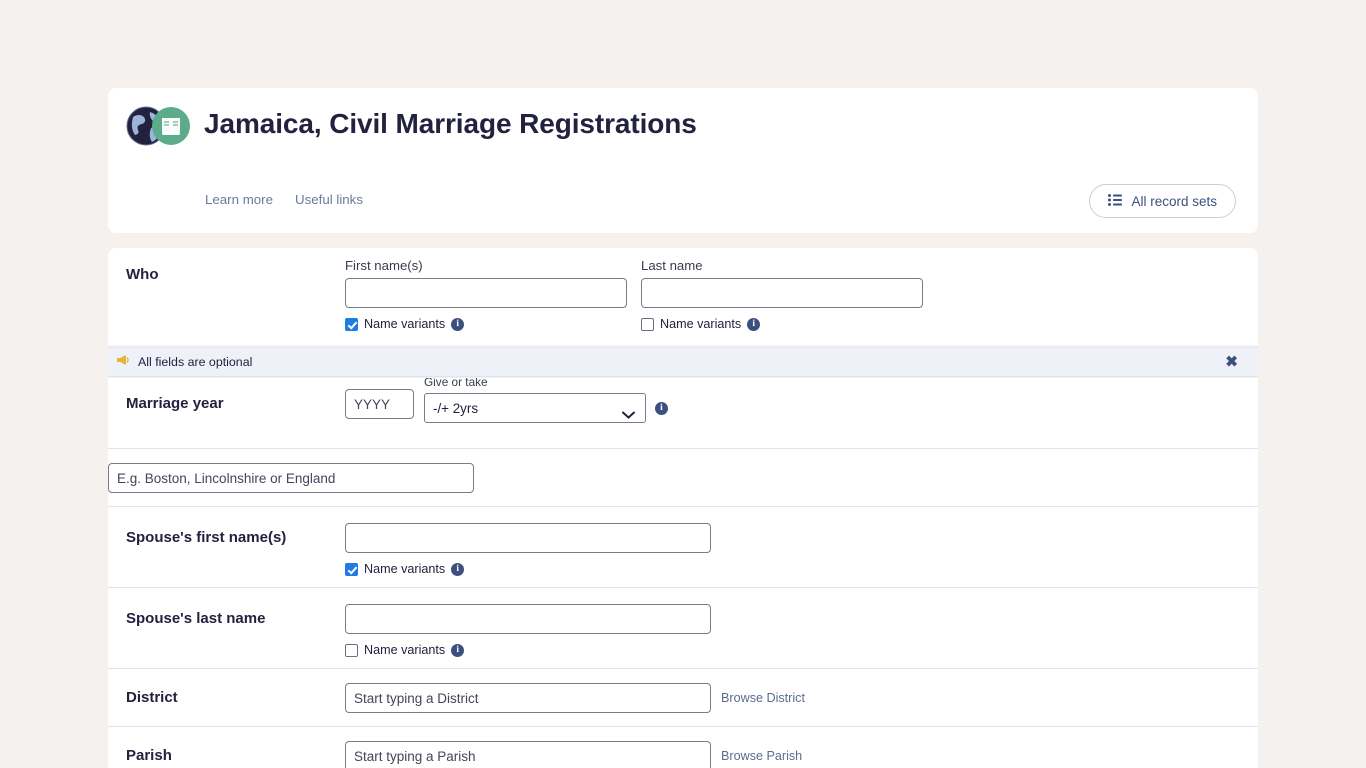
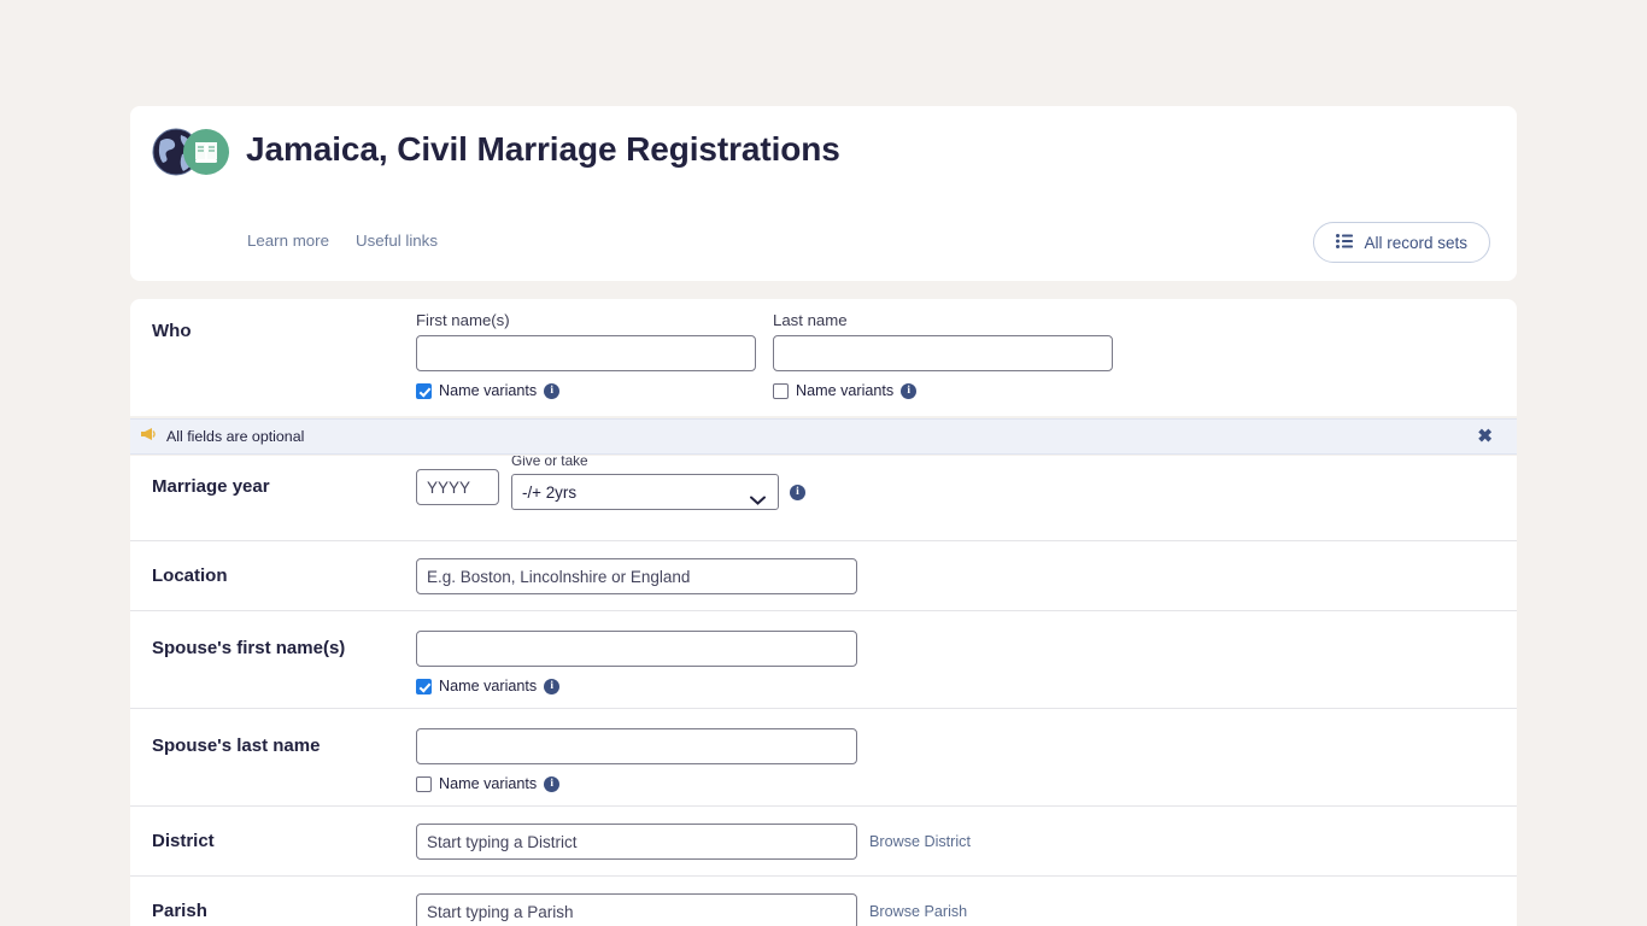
  Jamaica, Civil Marriage Registrations
  Learn more Useful links
  All record sets
  Who
  First name(s)
  Name variants
  i
  Last name
  Name variants
  i
  All fields are optional
  ✖
  Marriage year
  YYYY
  Give or take
  -/+ 2yrs
  i
+ Location
  E.g. Boston, Lincolnshire or England
  Spouse's first name(s)
  Name variants
  i
  Spouse's last name
  Name variants
  i
  District
  Start typing a District
  Browse District
  Parish
  Start typing a Parish
  Browse Parish
